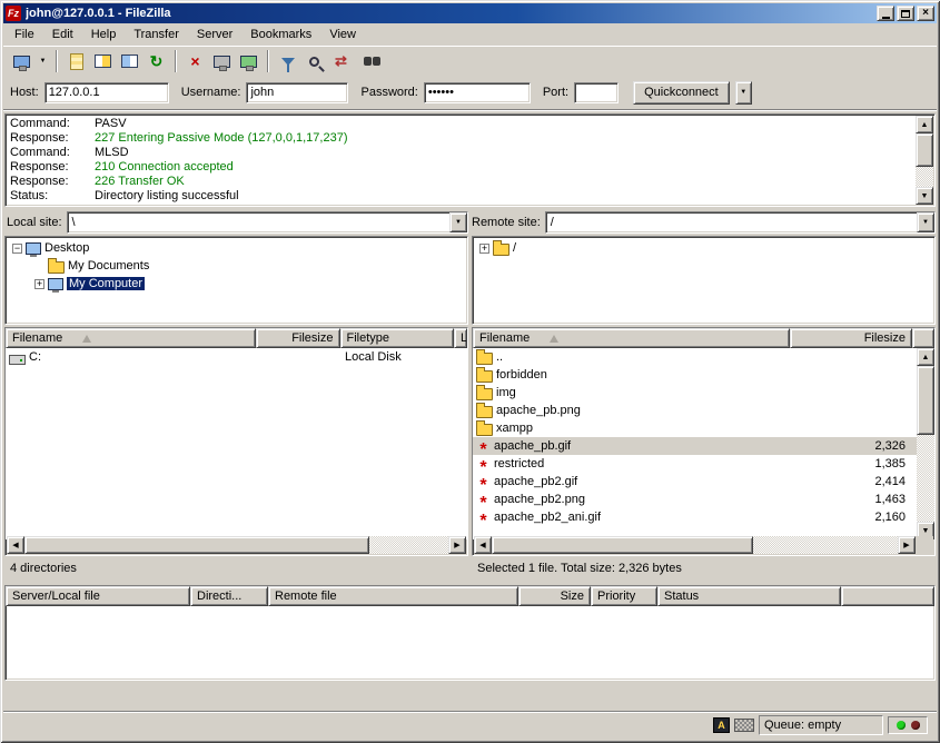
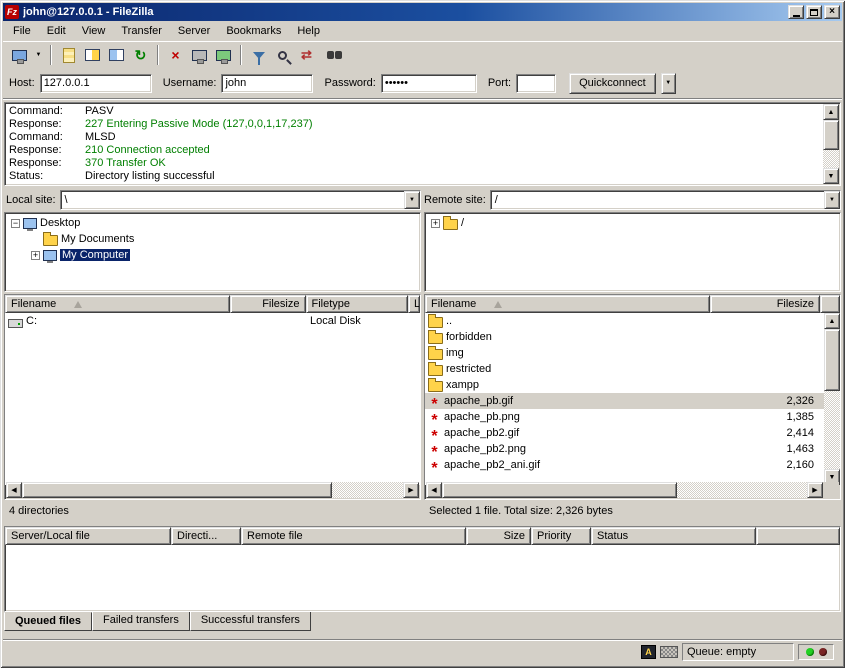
  Fz
  john@127.0.0.1 - FileZilla
  ×
  File
  Edit
- Help
+ View
  Transfer
  Server
  Bookmarks
- View
+ Help
  ↻
  ×
  ⇄
  Host:
  127.0.0.1
  Username:
  john
  Password:
  ••••••
  Port:
  Quickconnect
  Command:
  PASV
  Response:
  227 Entering Passive Mode (127,0,0,1,17,237)
  Command:
  MLSD
  Response:
  210 Connection accepted
  Response:
- 226 Transfer OK
+ 370 Transfer OK
  Status:
  Directory listing successful
  Local site:
  \
  Remote site:
  /
  −
  Desktop
  My Documents
  +
  My Computer
  +
  /
  Filename
  Filesize
  Filetype
  L
  C:
  Local Disk
  Filename
  Filesize
  ..
  forbidden
  img
- apache_pb.png
+ restricted
  xampp
  *
  apache_pb.gif
  2,326
  *
- restricted
+ apache_pb.png
  1,385
  *
  apache_pb2.gif
  2,414
  *
  apache_pb2.png
  1,463
  *
  apache_pb2_ani.gif
  2,160
  4 directories
  Selected 1 file. Total size: 2,326 bytes
  Server/Local file
  Directi...
  Remote file
  Size
  Priority
  Status
+ Queued files
+ Failed transfers
+ Successful transfers
  A
  Queue: empty
